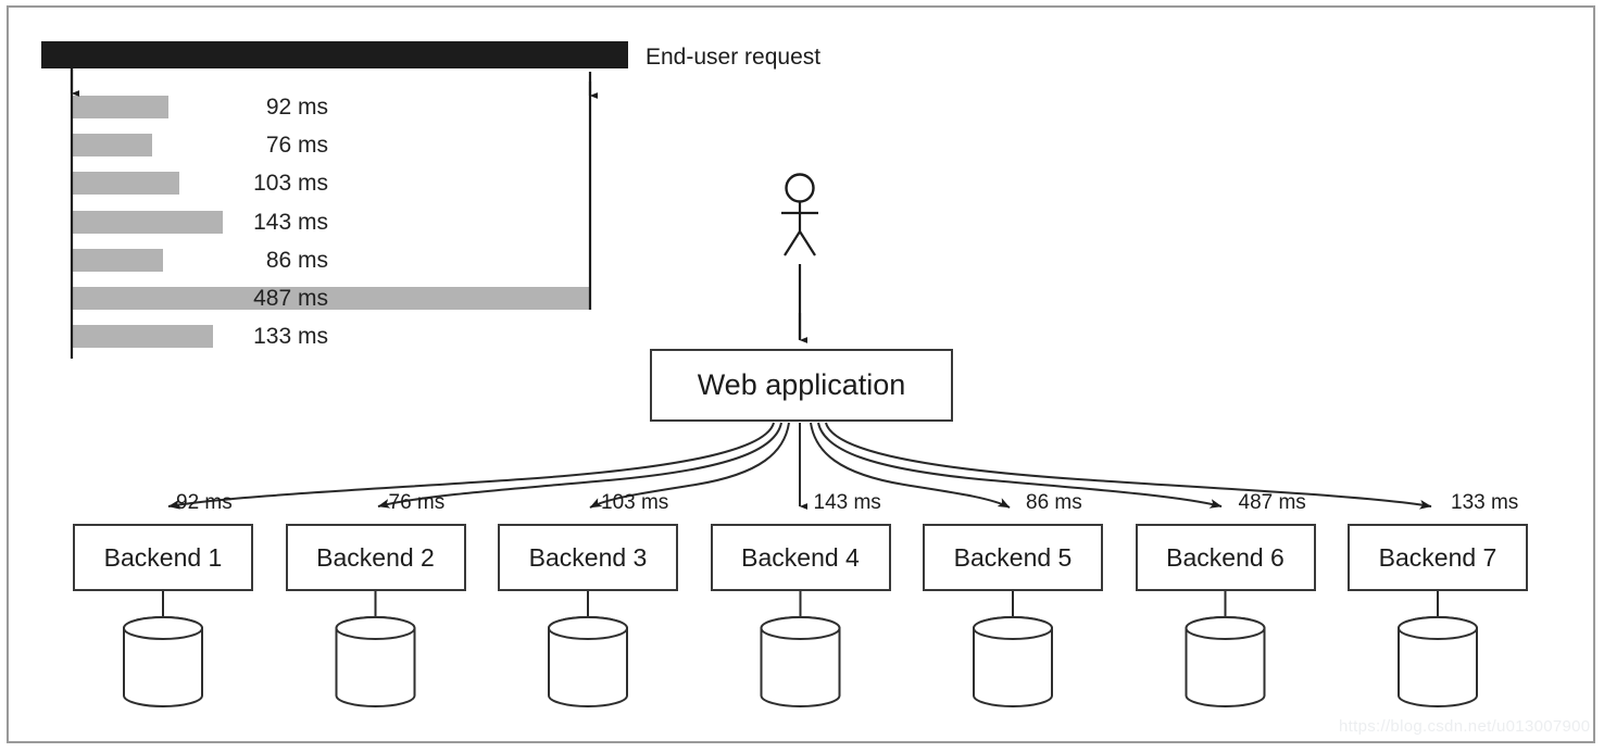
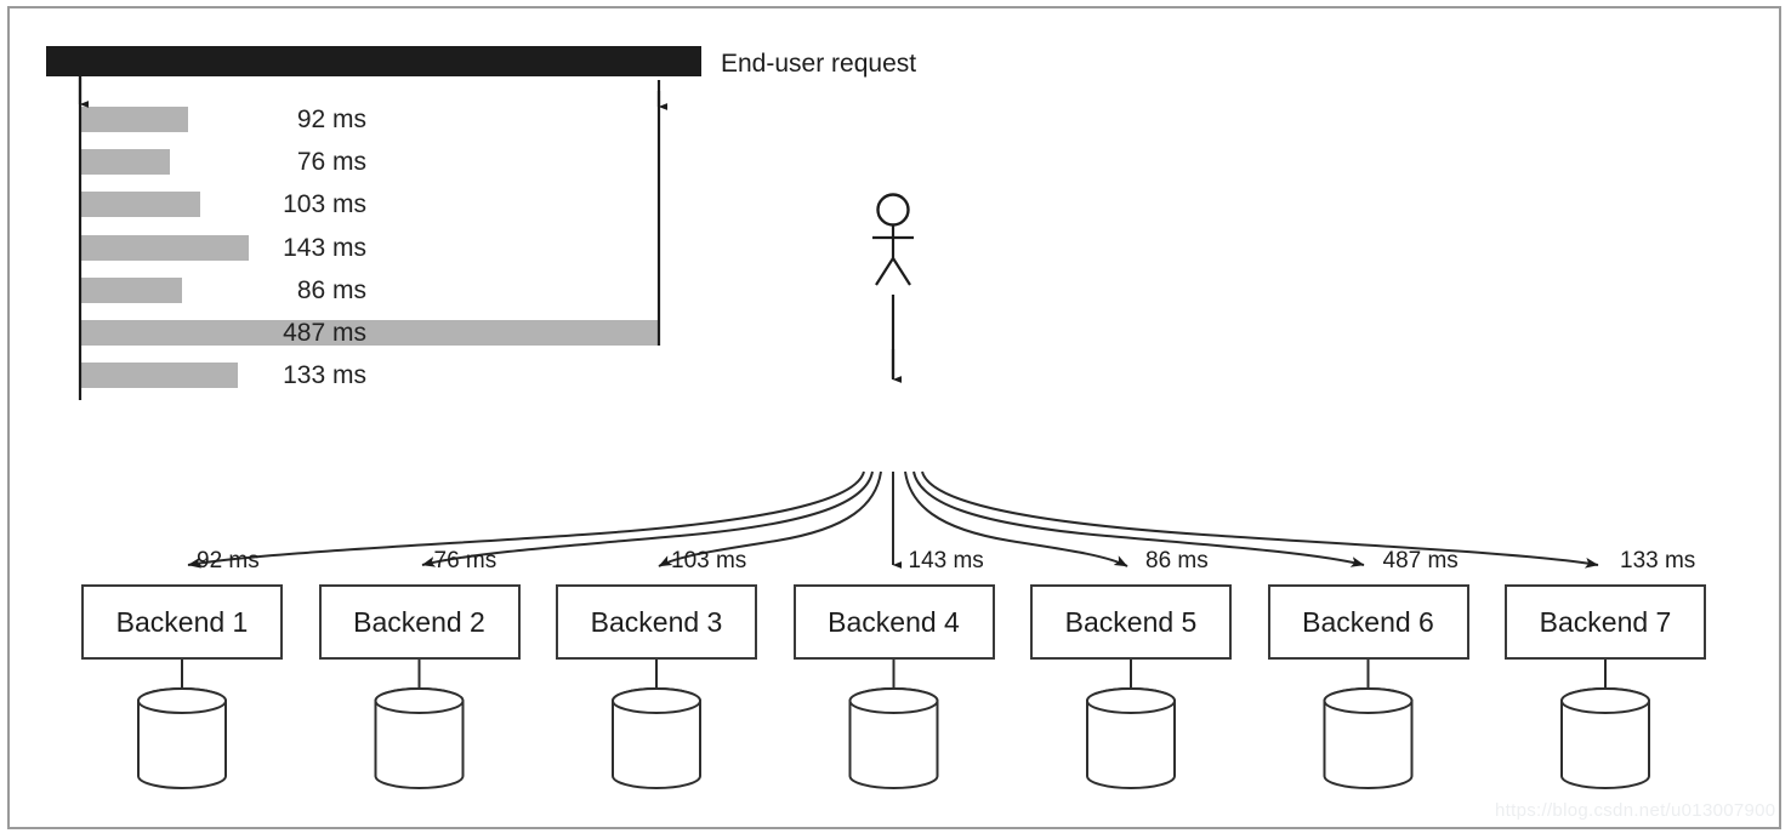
  End-user request
  92 ms
  76 ms
  103 ms
  143 ms
  86 ms
  487 ms
  133 ms
- Web application
  92 ms
  76 ms
  103 ms
  143 ms
  86 ms
  487 ms
  133 ms
  Backend 1
  Backend 2
  Backend 3
  Backend 4
  Backend 5
  Backend 6
  Backend 7
